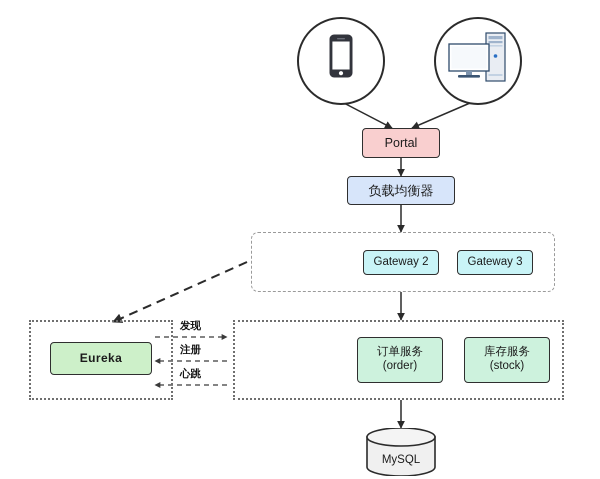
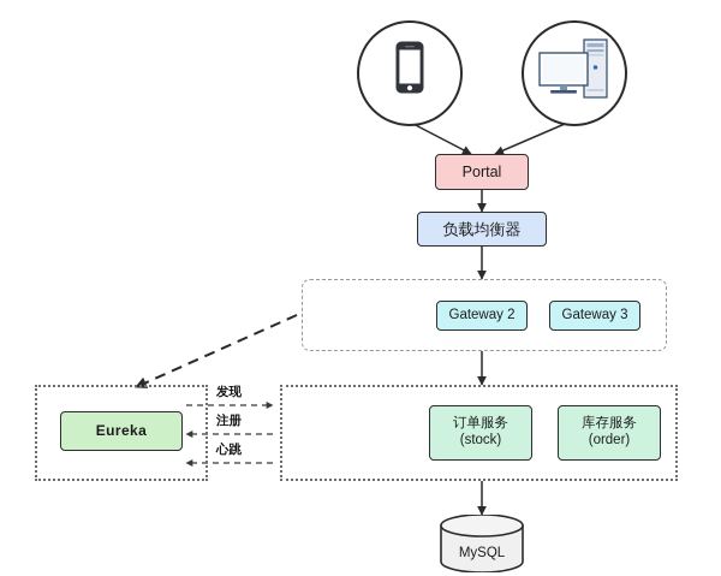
  Portal
  负载均衡器
  Gateway 2
  Gateway 3
  Eureka
  发现
  注册
  心跳
  订单服务
- (order)
+ (stock)
  库存服务
- (stock)
+ (order)
  MySQL
